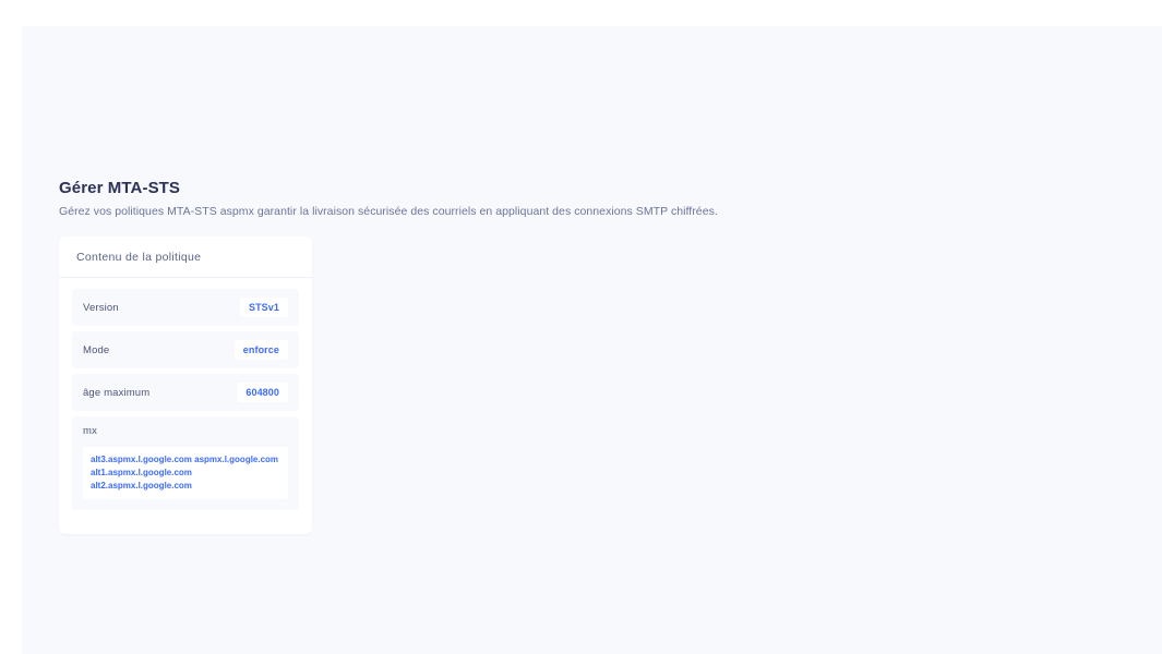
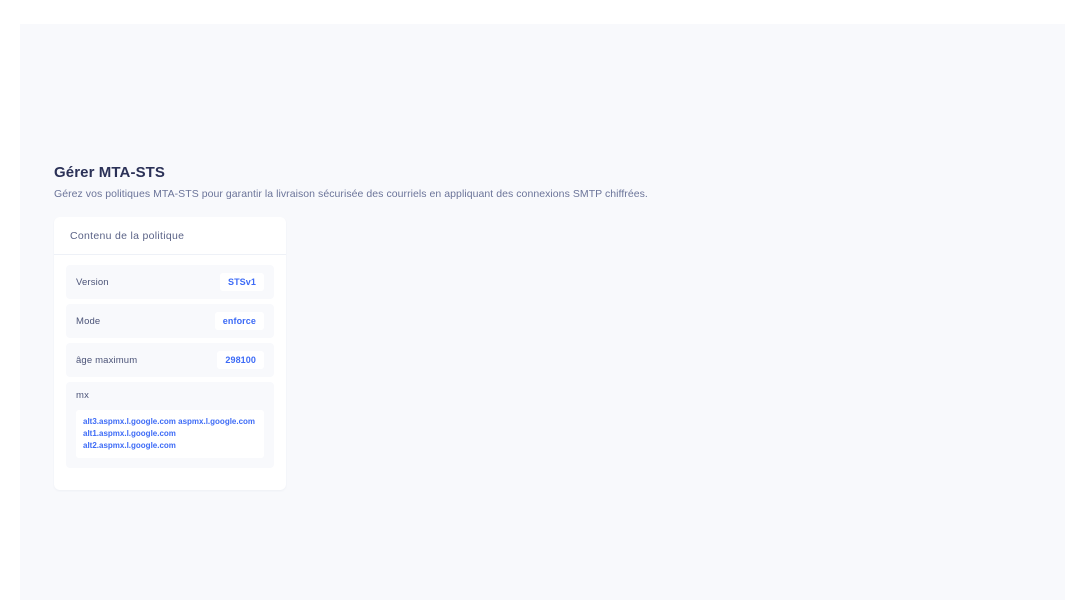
  Gérer MTA-STS
- Gérez vos politiques MTA-STS aspmx garantir la livraison sécurisée des courriels en appliquant des connexions SMTP chiffrées.
+ Gérez vos politiques MTA-STS pour garantir la livraison sécurisée des courriels en appliquant des connexions SMTP chiffrées.
  Contenu de la politique
  Version
  STSv1
  Mode
  enforce
  âge maximum
- 604800
+ 298100
  mx
  alt3.aspmx.l.google.com aspmx.l.google.com
  alt1.aspmx.l.google.com alt2.aspmx.l.google.com
